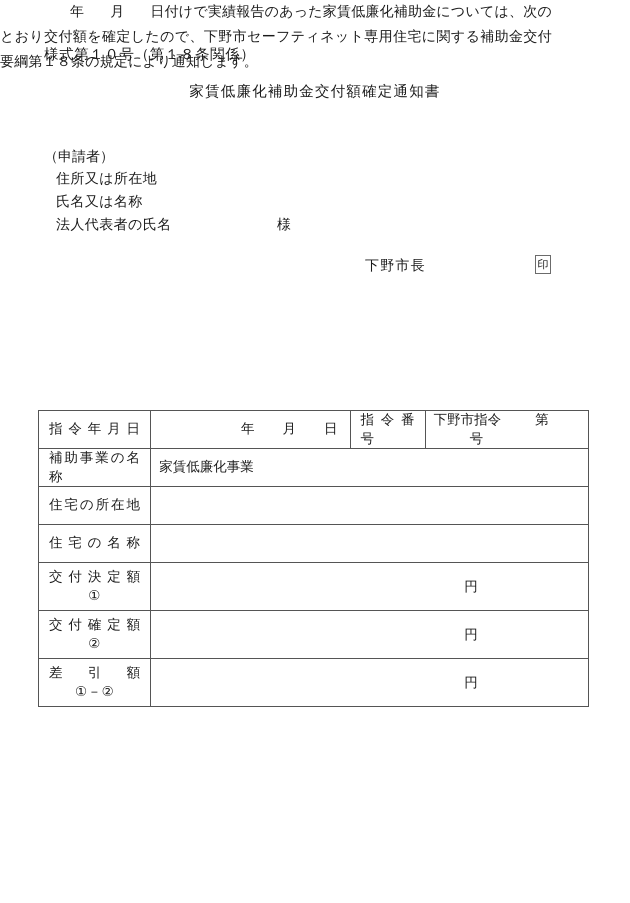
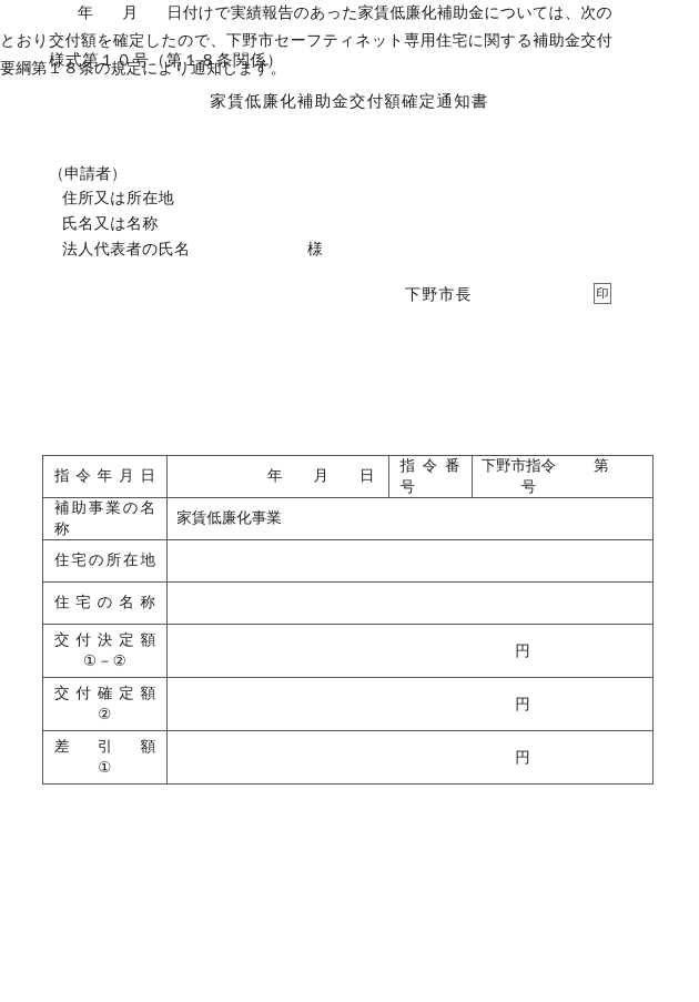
  様式第１０号（第１８条関係）
  家賃低廉化補助金交付額確定通知書
  （申請者）
  住所又は所在地
  氏名又は名称
  法人代表者の氏名
  様
  下野市長
  印
  年 月 日付けで実績報告のあった家賃低廉化補助金については、次のとおり交付額を確定したので、下野市セーフティネット専用住宅に関する補助金交付要綱第１８条の規定により通知します。
  指令年月日	年 月 日	指令番号	下野市指令 第号
  補助事業の名称	家賃低廉化事業
  住宅の所在地
  住宅の名称
- 交付決定額 ①	円
+ 交付決定額 ①－②	円
  交付確定額 ②	円
- 差引額 ①－②	円
+ 差引額 ①	円
